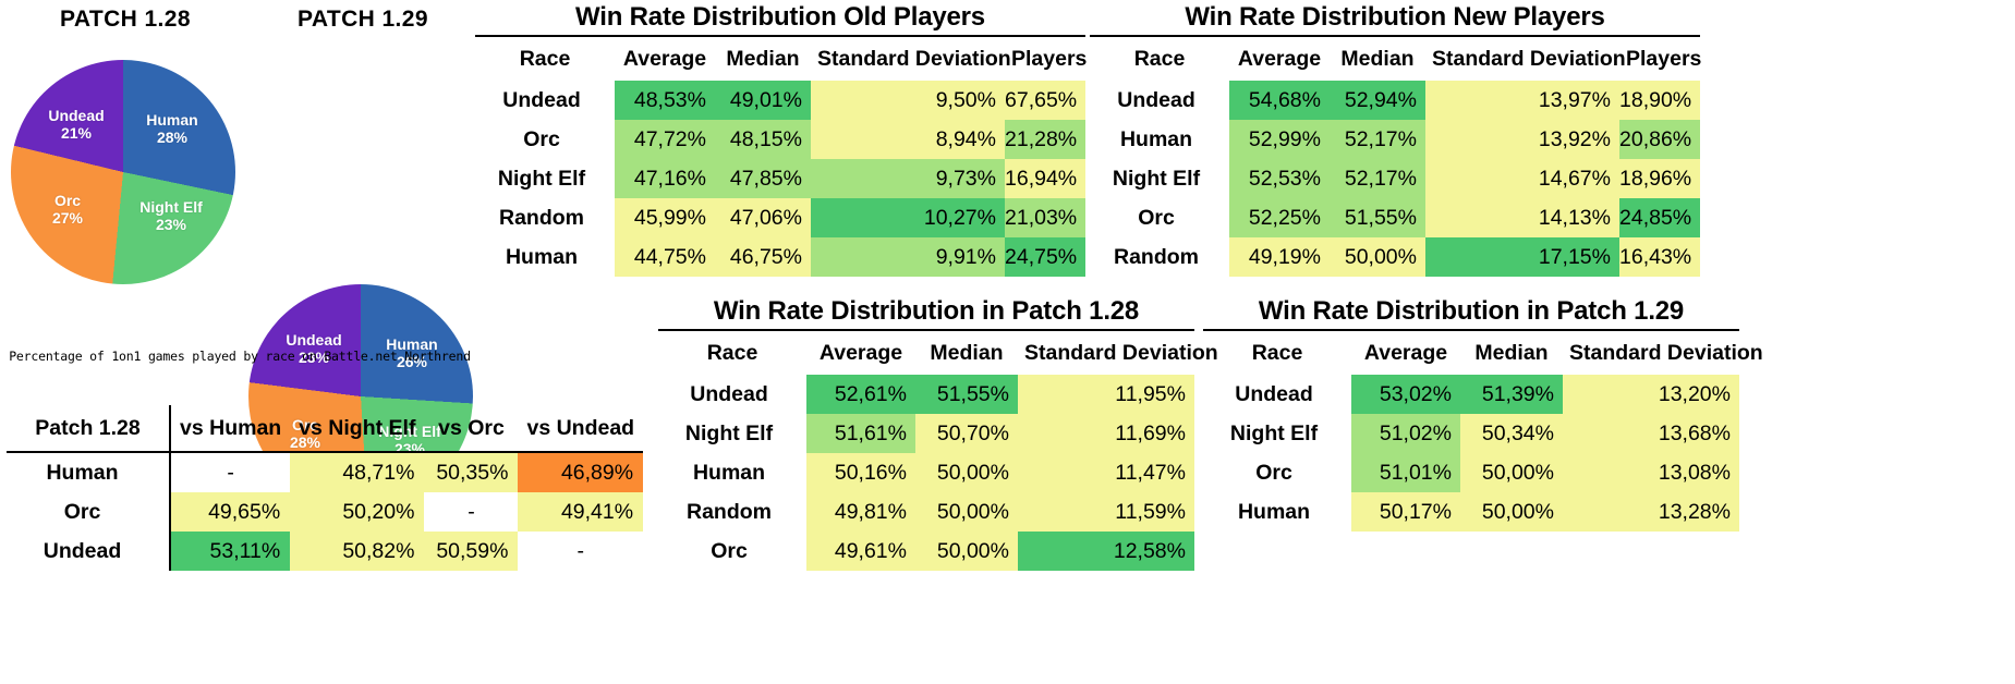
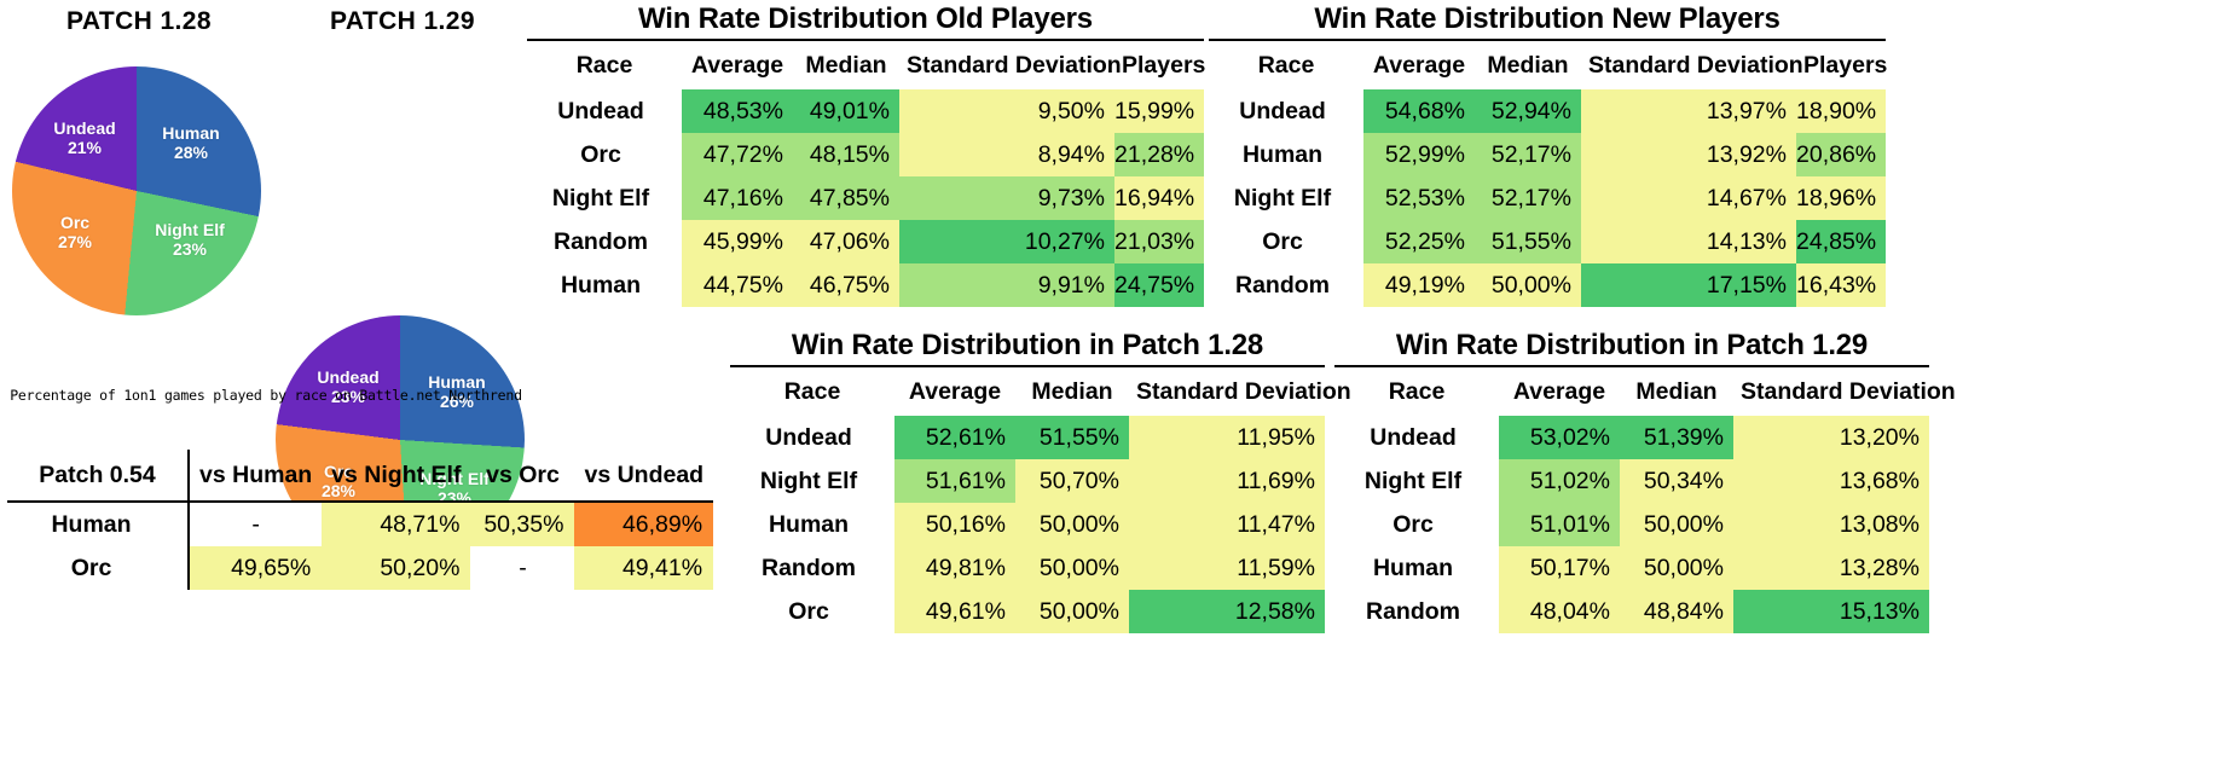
  PATCH 1.28
  PATCH 1.29
  Undead
  21%
  Human
  28%
  Orc
  27%
  Night Elf
  23%
  Undead
  23%
  Human
  26%
  Orc
  28%
  Night Elf
  23%
  Percentage of 1on1 games played by race on Battle.net Northrend
- Patch 1.28	vs Human	vs Night Elf	vs Orc	vs Undead
+ Patch 0.54	vs Human	vs Night Elf	vs Orc	vs Undead
  Human	-	48,71%	50,35%	46,89%
  Orc	49,65%	50,20%	-	49,41%
- Undead	53,11%	50,82%	50,59%	-
  Win Rate Distribution Old Players
  Race	Average	Median	Standard Deviation	Players
- Undead	48,53%	49,01%	9,50%	67,65%
+ Undead	48,53%	49,01%	9,50%	15,99%
  Orc	47,72%	48,15%	8,94%	21,28%
  Night Elf	47,16%	47,85%	9,73%	16,94%
  Random	45,99%	47,06%	10,27%	21,03%
  Human	44,75%	46,75%	9,91%	24,75%
  Win Rate Distribution New Players
  Race	Average	Median	Standard Deviation	Players
  Undead	54,68%	52,94%	13,97%	18,90%
  Human	52,99%	52,17%	13,92%	20,86%
  Night Elf	52,53%	52,17%	14,67%	18,96%
  Orc	52,25%	51,55%	14,13%	24,85%
  Random	49,19%	50,00%	17,15%	16,43%
  Win Rate Distribution in Patch 1.28
  Race	Average	Median	Standard Deviatio
  Undead	52,61%	51,55%	11,95%
  Night Elf	51,61%	50,70%	11,69%
  Human	50,16%	50,00%	11,47%
  Random	49,81%	50,00%	11,59%
  Orc	49,61%	50,00%	12,58%
  Win Rate Distribution in Patch 1.29
  Race	Average	Median	Standard Deviation
  Undead	53,02%	51,39%	13,20%
  Night Elf	51,02%	50,34%	13,68%
  Orc	51,01%	50,00%	13,08%
  Human	50,17%	50,00%	13,28%
+ Random	48,04%	48,84%	15,13%
